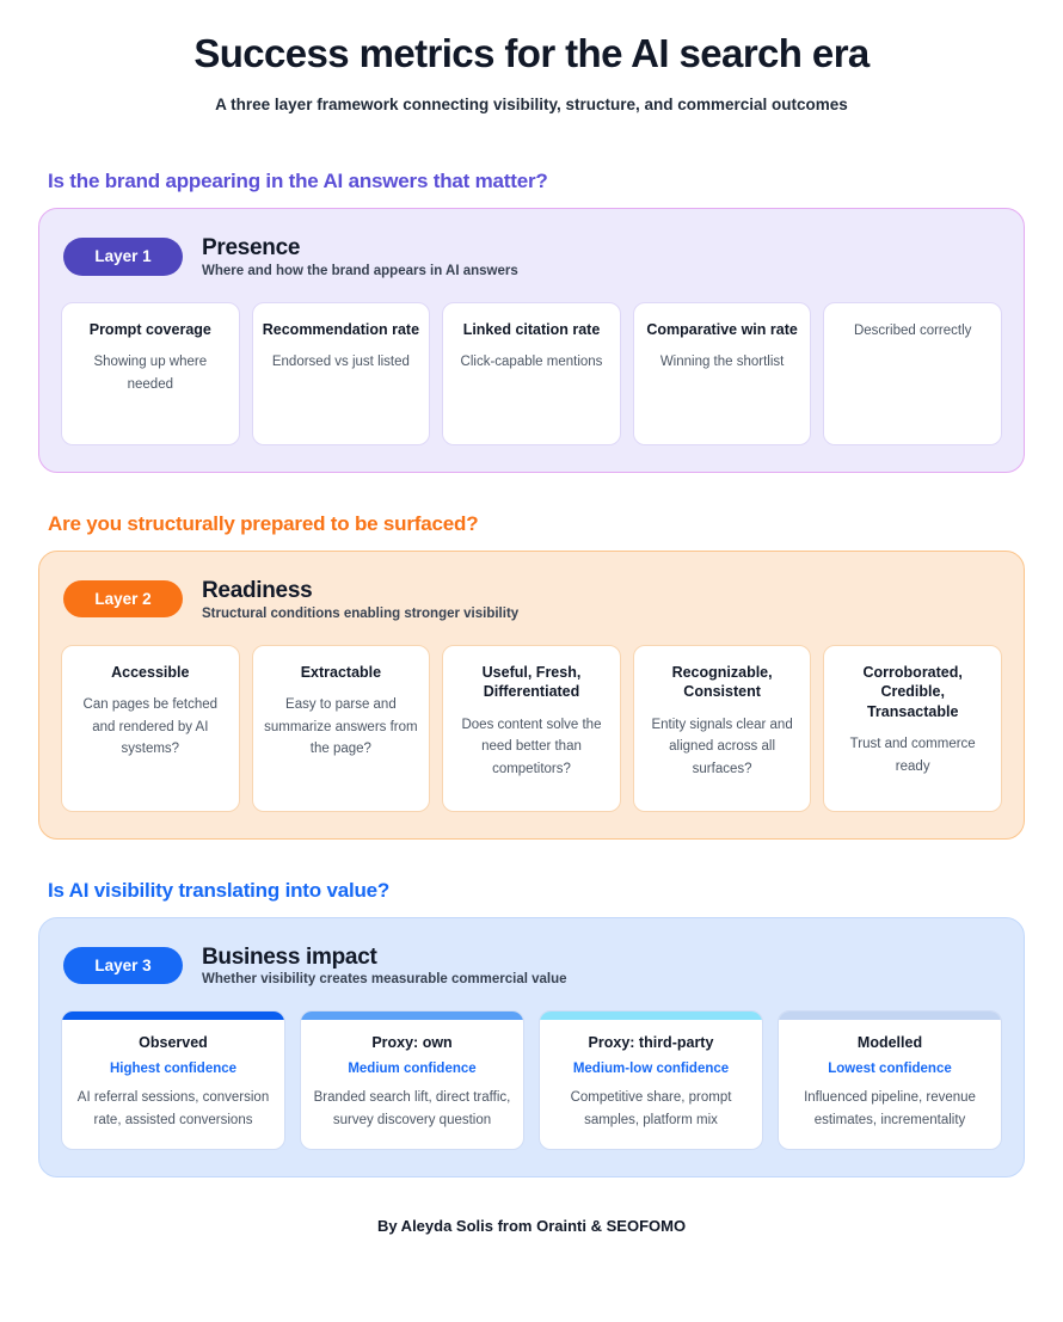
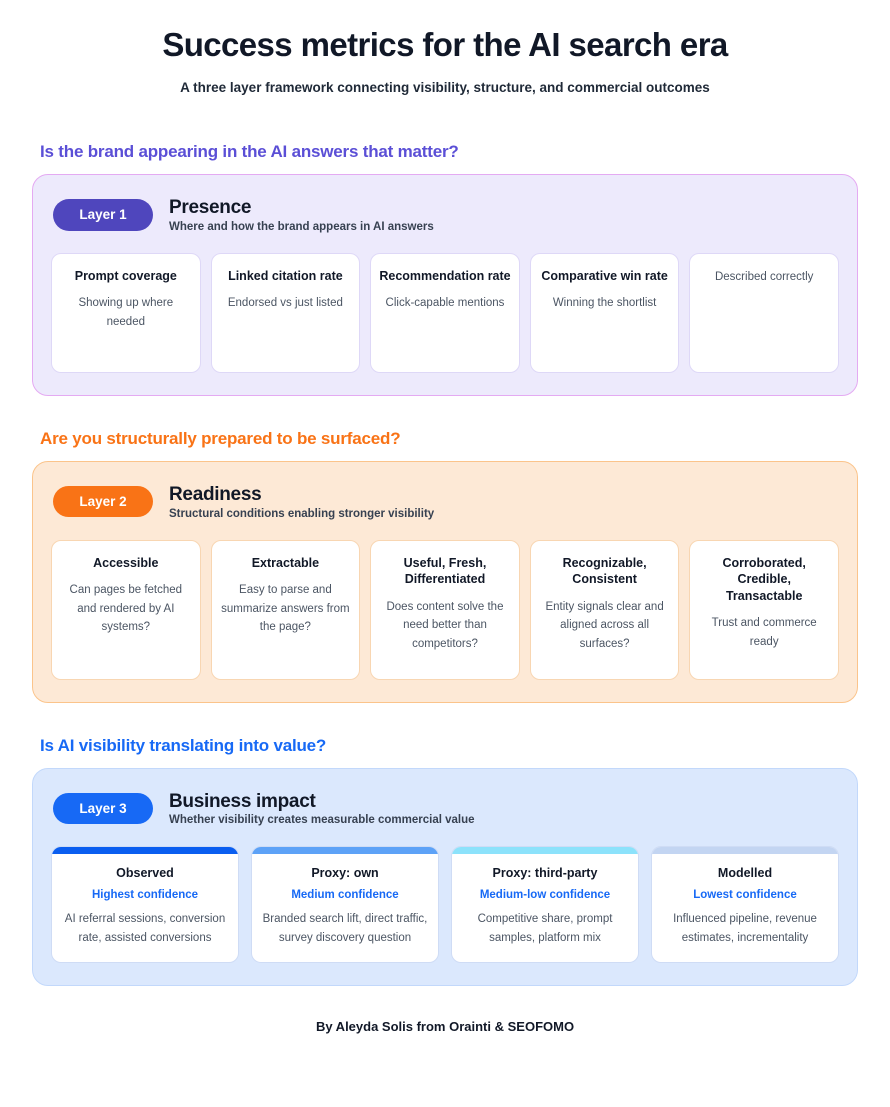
  Success metrics for the AI search era
  A three layer framework connecting visibility, structure, and commercial outcomes
  Is the brand appearing in the AI answers that matter?
  Layer 1
  Presence
  Where and how the brand appears in AI answers
  Prompt coverage
  Showing up where needed
- Recommendation rate
+ Linked citation rate
  Endorsed vs just listed
- Linked citation rate
+ Recommendation rate
  Click-capable mentions
  Comparative win rate
  Winning the shortlist
  Described correctly
  Are you structurally prepared to be surfaced?
  Layer 2
  Readiness
  Structural conditions enabling stronger visibility
  Accessible
  Can pages be fetched and rendered by AI systems?
  Extractable
  Easy to parse and summarize answers from the page?
  Useful, Fresh, Differentiated
  Does content solve the need better than competitors?
  Recognizable, Consistent
  Entity signals clear and aligned across all surfaces?
  Corroborated, Credible, Transactable
  Trust and commerce ready
  Is AI visibility translating into value?
  Layer 3
  Business impact
  Whether visibility creates measurable commercial value
  Observed
  Highest confidence
  AI referral sessions, conversion rate, assisted conversions
  Proxy: own
  Medium confidence
  Branded search lift, direct traffic, survey discovery question
  Proxy: third-party
  Medium-low confidence
  Competitive share, prompt samples, platform mix
  Modelled
  Lowest confidence
  Influenced pipeline, revenue estimates, incrementality
  By Aleyda Solis from Orainti & SEOFOMO
